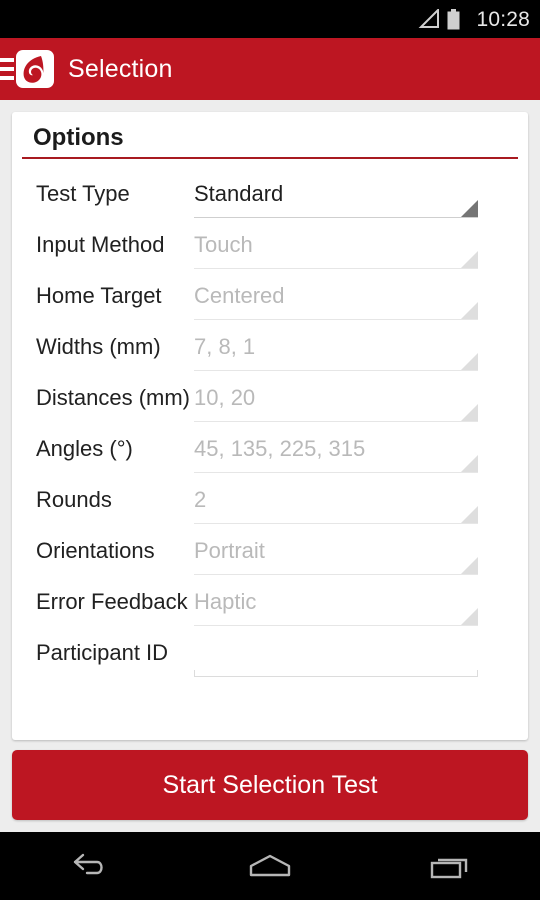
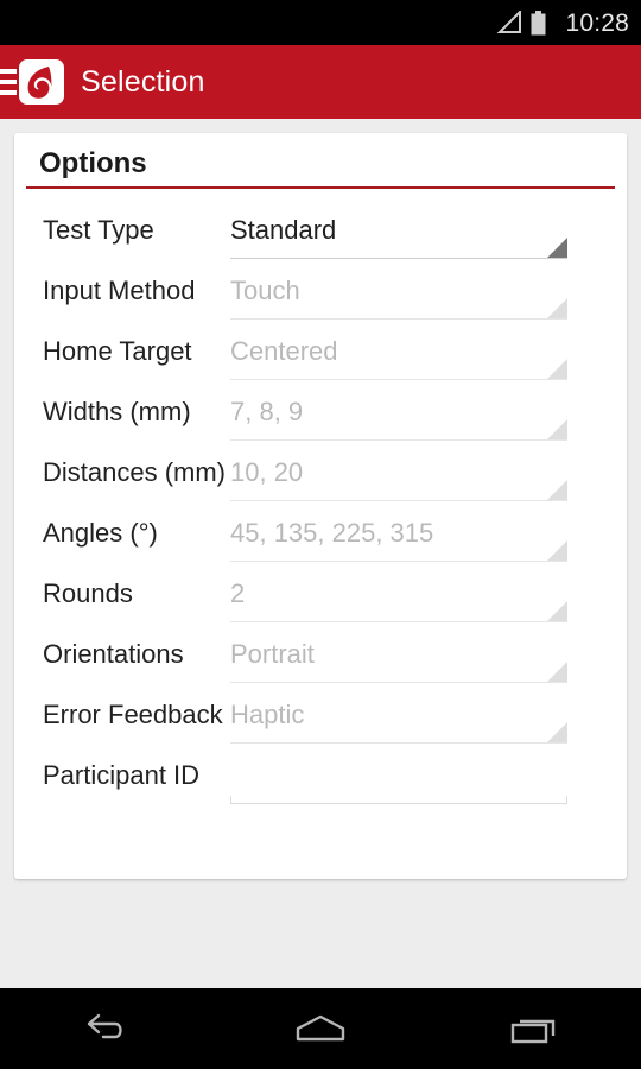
  10:28
  Selection
  Options
  Test Type
  Standard
  Input Method
  Touch
  Home Target
  Centered
  Widths (mm)
- 7, 8, 1
+ 7, 8, 9
  Distances (mm)
  10, 20
  Angles (°)
  45, 135, 225, 315
  Rounds
  2
  Orientations
  Portrait
  Error Feedback
  Haptic
  Participant ID
- Start Selection Test
